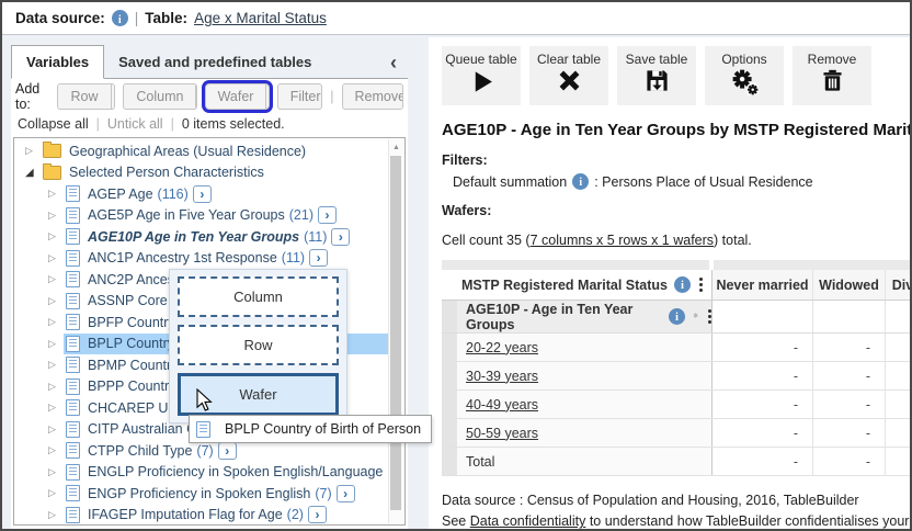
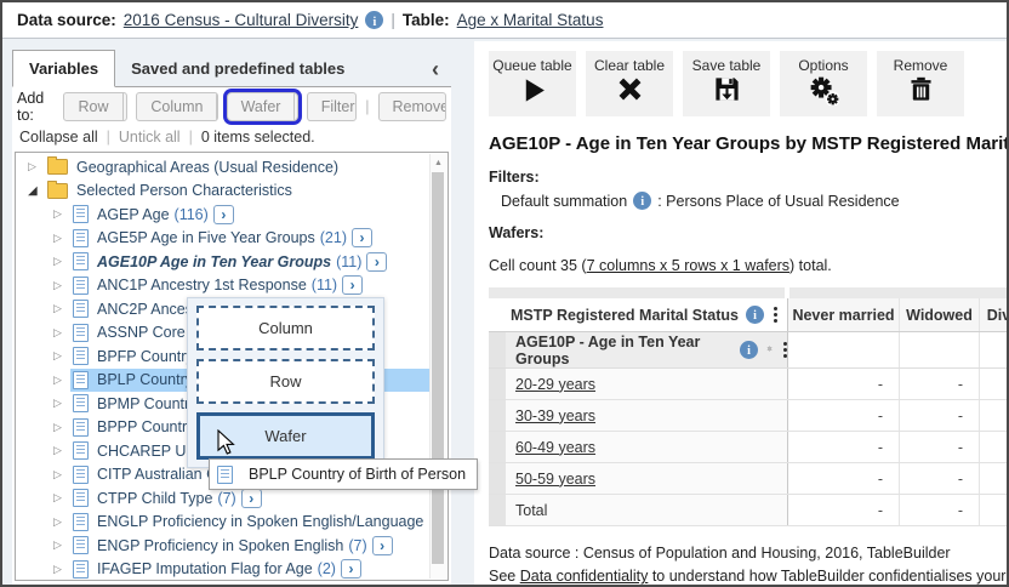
  Data source:
+ 2016 Census - Cultural Diversity
  |
  Table:
  Age x Marital Status
  Variables
  Saved and predefined tables
  ‹
  Add to:
  Row
  Column
  Wafer
  Filter
  |
  Remove
  Collapse all
  |
  Untick all
  |
  0 items selected.
  ▷
  Geographical Areas (Usual Residence)
  ◢
  Selected Person Characteristics
  ▷
  AGEP Age
  (116)
  ›
  ▷
  AGE5P Age in Five Year Groups
  (21)
  ›
  ▷
  AGE10P Age in Ten Year Groups
  (11)
  ›
  ▷
  ANC1P Ancestry 1st Response
  (11)
  ›
  ▷
  ▷
  ▷
  BPFP Countr
  ▷
  BPLP Countr
  ▷
  ▷
  BPPP Countr
  ▷
  ▷
  CITP Australian
  ▷
  CTPP Child Type
  (7)
  ›
  ▷
  ENGLP Proficiency in Spoken English/Language
  ▷
  ENGP Proficiency in Spoken English
  (7)
  ›
  ▷
  IFAGEP Imputation Flag for Age
  (2)
  ›
  Column
  Row
  Wafer
  BPLP Country of Birth of Person
  Queue table
  Clear table
  Save table
  Options
  Remove
  AGE10P - Age in Ten Year Groups by MSTP Registered Marit
  Filters:
  Default summation
  : Persons Place of Usual Residence
  Wafers:
  Cell count 35 (7 columns x 5 rows x 1 wafers) total.
  MSTP Registered Marital Status
  Never married
  Widowed
  AGE10P - Age in Ten Year Groups
- 20-22 years
+ 20-29 years
  -
  -
  30-39 years
  -
  -
- 40-49 years
+ 60-49 years
  -
  -
  50-59 years
  -
  -
  Total
  -
  -
  Data source : Census of Population and Housing, 2016, TableBuilder
  See Data confidentiality to understand how TableBuilder confidentialises your
